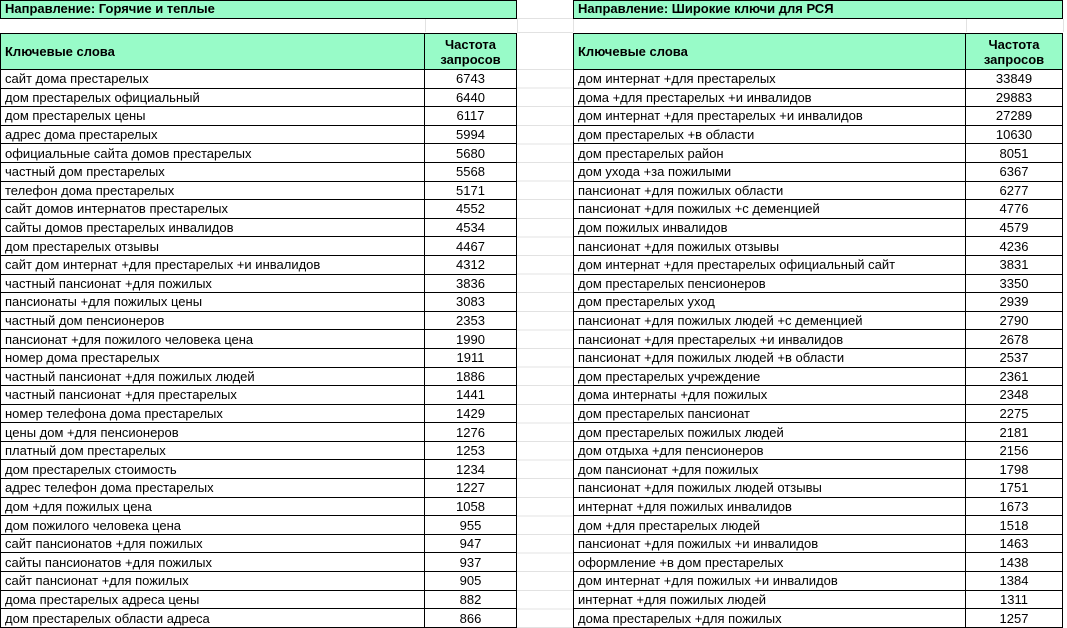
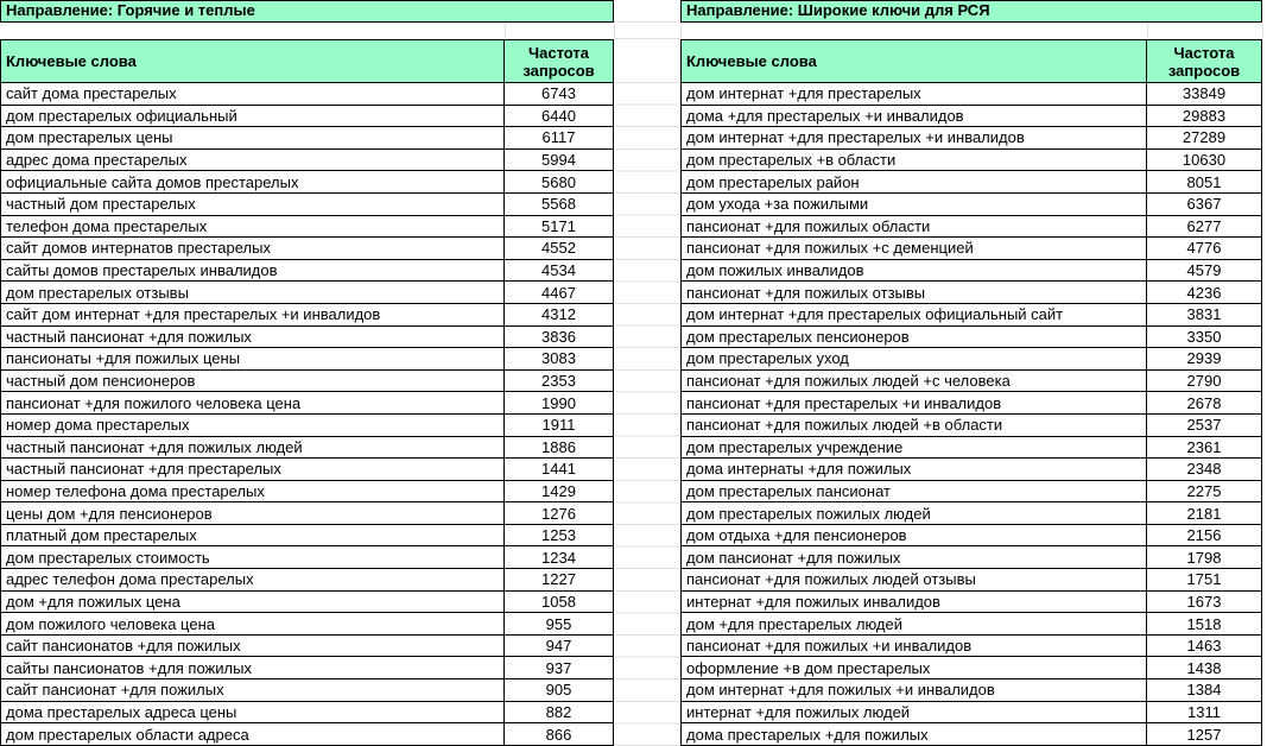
  Направление: Горячие и теплые
  Ключевые слова
  Частота запросов
  сайт дома престарелых
  6743
  дом престарелых официальный
  6440
  дом престарелых цены
  6117
  адрес дома престарелых
  5994
  официальные сайта домов престарелых
  5680
  частный дом престарелых
  5568
  телефон дома престарелых
  5171
  сайт домов интернатов престарелых
  4552
  сайты домов престарелых инвалидов
  4534
  дом престарелых отзывы
  4467
  сайт дом интернат +для престарелых +и инвалидов
  4312
  частный пансионат +для пожилых
  3836
  пансионаты +для пожилых цены
  3083
  частный дом пенсионеров
  2353
  пансионат +для пожилого человека цена
  1990
  номер дома престарелых
  1911
  частный пансионат +для пожилых людей
  1886
  частный пансионат +для престарелых
  1441
  номер телефона дома престарелых
  1429
  цены дом +для пенсионеров
  1276
  платный дом престарелых
  1253
  дом престарелых стоимость
  1234
  адрес телефон дома престарелых
  1227
  дом +для пожилых цена
  1058
  дом пожилого человека цена
  955
  сайт пансионатов +для пожилых
  947
  сайты пансионатов +для пожилых
  937
  сайт пансионат +для пожилых
  905
  дома престарелых адреса цены
  882
  дом престарелых области адреса
  866
  Направление: Широкие ключи для РСЯ
  Ключевые слова
  Частота запросов
  дом интернат +для престарелых
  33849
  дома +для престарелых +и инвалидов
  29883
  дом интернат +для престарелых +и инвалидов
  27289
  дом престарелых +в области
  10630
  дом престарелых район
  8051
  дом ухода +за пожилыми
  6367
  пансионат +для пожилых области
  6277
  пансионат +для пожилых +с деменцией
  4776
  дом пожилых инвалидов
  4579
  пансионат +для пожилых отзывы
  4236
  дом интернат +для престарелых официальный сайт
  3831
  дом престарелых пенсионеров
  3350
  дом престарелых уход
  2939
- пансионат +для пожилых людей +с деменцией
+ пансионат +для пожилых людей +с человека
  2790
  пансионат +для престарелых +и инвалидов
  2678
  пансионат +для пожилых людей +в области
  2537
  дом престарелых учреждение
  2361
  дома интернаты +для пожилых
  2348
  дом престарелых пансионат
  2275
  дом престарелых пожилых людей
  2181
  дом отдыха +для пенсионеров
  2156
  дом пансионат +для пожилых
  1798
  пансионат +для пожилых людей отзывы
  1751
  интернат +для пожилых инвалидов
  1673
  дом +для престарелых людей
  1518
  пансионат +для пожилых +и инвалидов
  1463
  оформление +в дом престарелых
  1438
  дом интернат +для пожилых +и инвалидов
  1384
  интернат +для пожилых людей
  1311
  дома престарелых +для пожилых
  1257
